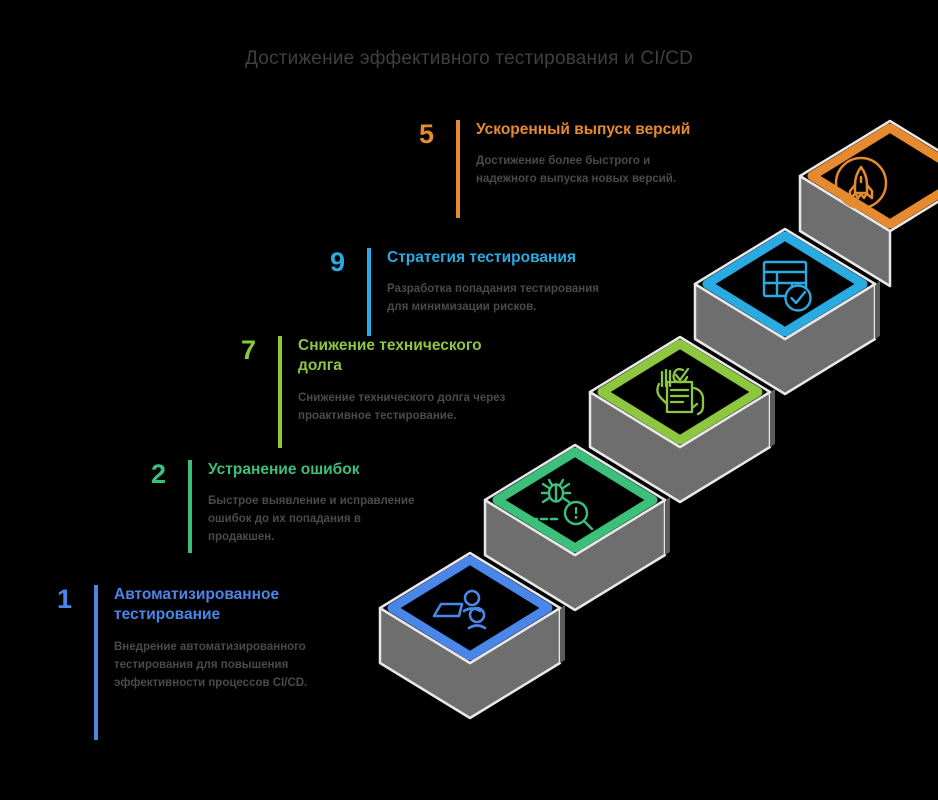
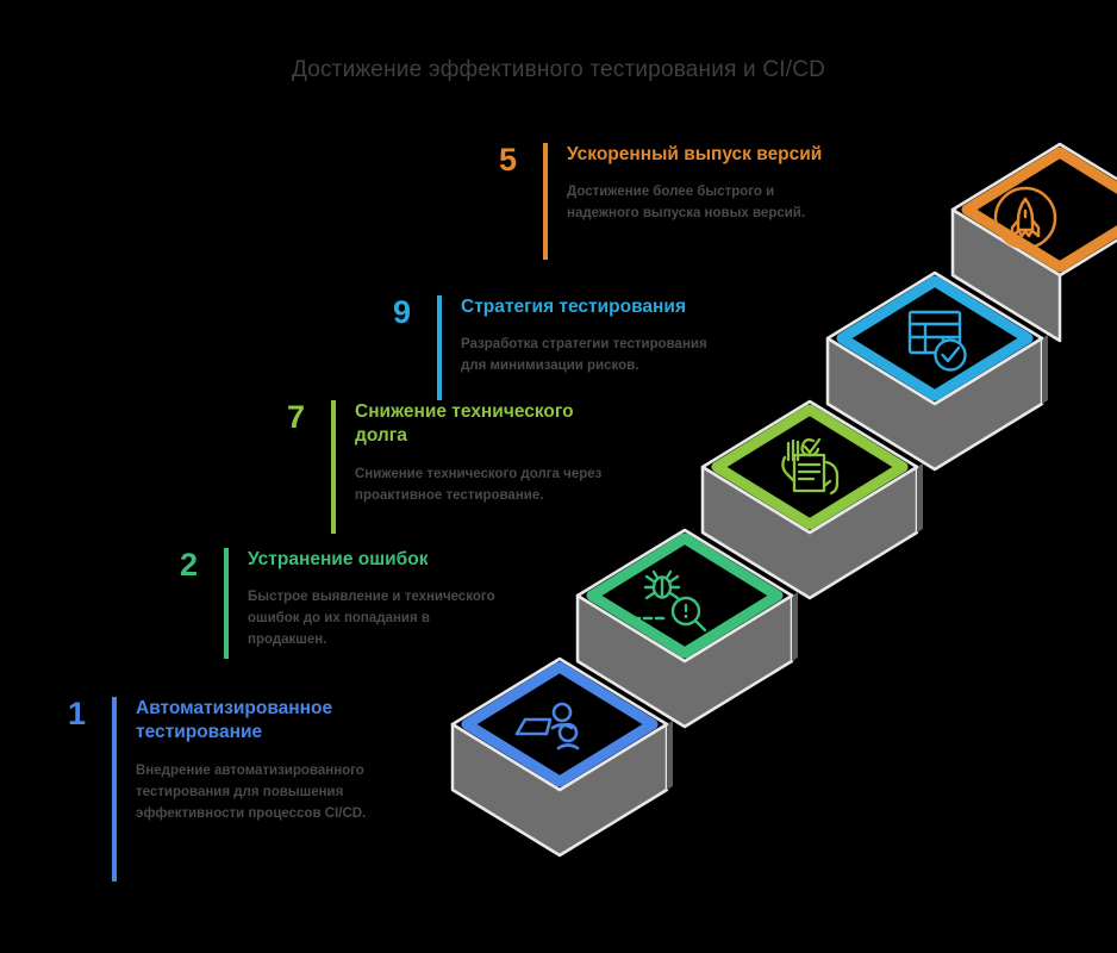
  Достижение эффективного тестирования и CI/CD
  5
  Ускоренный выпуск версий
  Достижение более быстрого и надежного выпуска новых версий.
  9
  Стратегия тестирования
- Разработка попадания тестирования для минимизации рисков.
+ Разработка стратегии тестирования для минимизации рисков.
  7
  Снижение технического долга
  Снижение технического долга через проактивное тестирование.
  2
  Устранение ошибок
- Быстрое выявление и исправление ошибок до их попадания в продакшен.
+ Быстрое выявление и технического ошибок до их попадания в продакшен.
  1
  Автоматизированное тестирование
  Внедрение автоматизированного тестирования для повышения эффективности процессов CI/CD.
